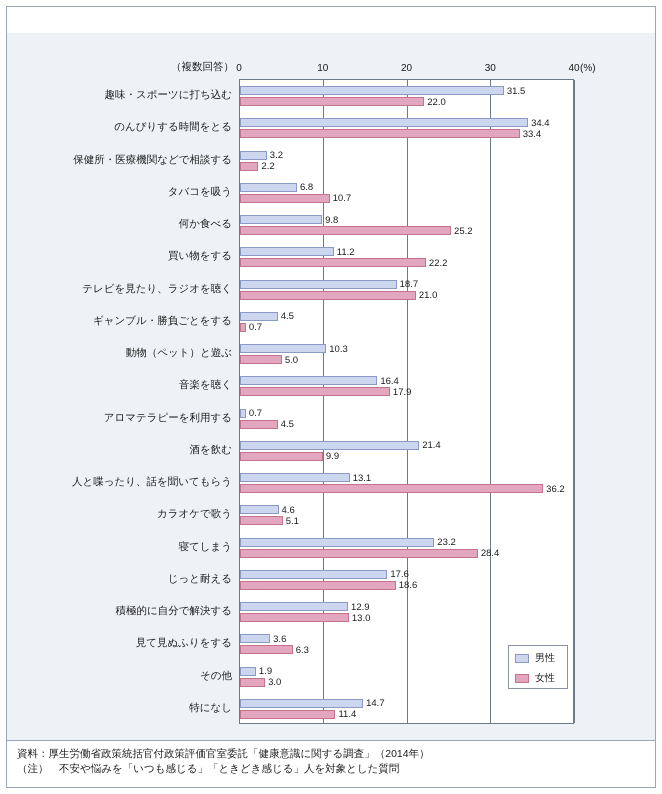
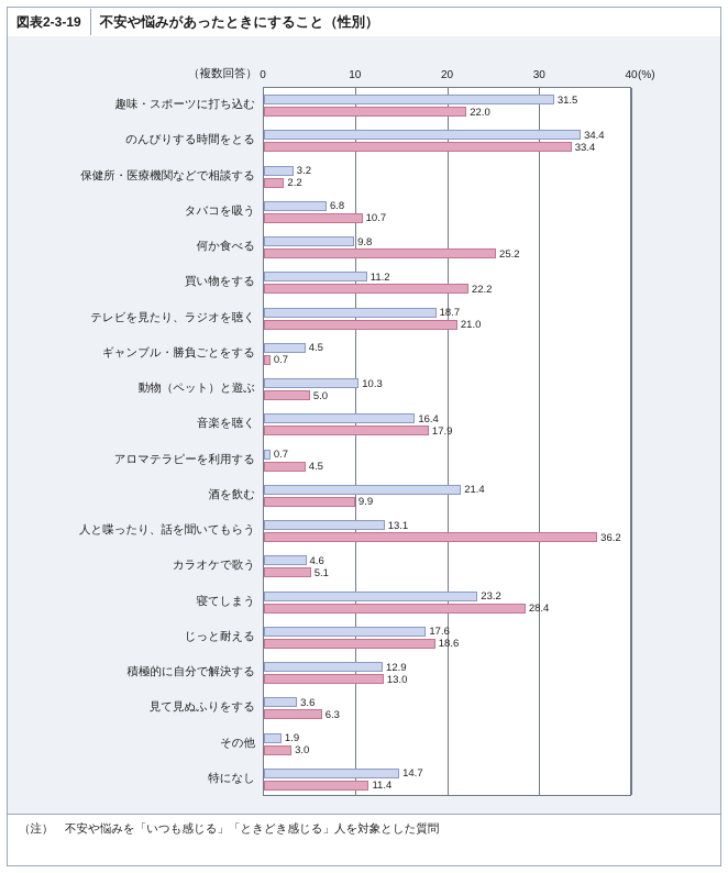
+ 図表2-3-19
+ 不安や悩みがあったときにすること（性別）
  （複数回答）
  (%)
  0
  10
  20
  30
  40
  31.5
  22.0
  34.4
  33.4
  3.2
  2.2
  6.8
  10.7
  9.8
  25.2
  11.2
  22.2
  18.7
  21.0
  4.5
  0.7
  10.3
  5.0
  16.4
  17.9
  0.7
  4.5
  21.4
  9.9
  13.1
  36.2
  4.6
  5.1
  23.2
  28.4
  17.6
  18.6
  12.9
  13.0
  3.6
  6.3
  1.9
  3.0
  14.7
  11.4
  趣味・スポーツに打ち込む
  のんびりする時間をとる
  保健所・医療機関などで相談する
  タバコを吸う
  何か食べる
  買い物をする
  テレビを見たり、ラジオを聴く
  ギャンブル・勝負ごとをする
  動物（ペット）と遊ぶ
  音楽を聴く
  アロマテラピーを利用する
  酒を飲む
  人と喋ったり、話を聞いてもらう
  カラオケで歌う
  寝てしまう
  じっと耐える
  積極的に自分で解決する
  見て見ぬふりをする
  その他
  特になし
- 男性
- 女性
- 資料：厚生労働省政策統括官付政策評価官室委託「健康意識に関する調査」（2014年）
  （注） 不安や悩みを「いつも感じる」「ときどき感じる」人を対象とした質問
